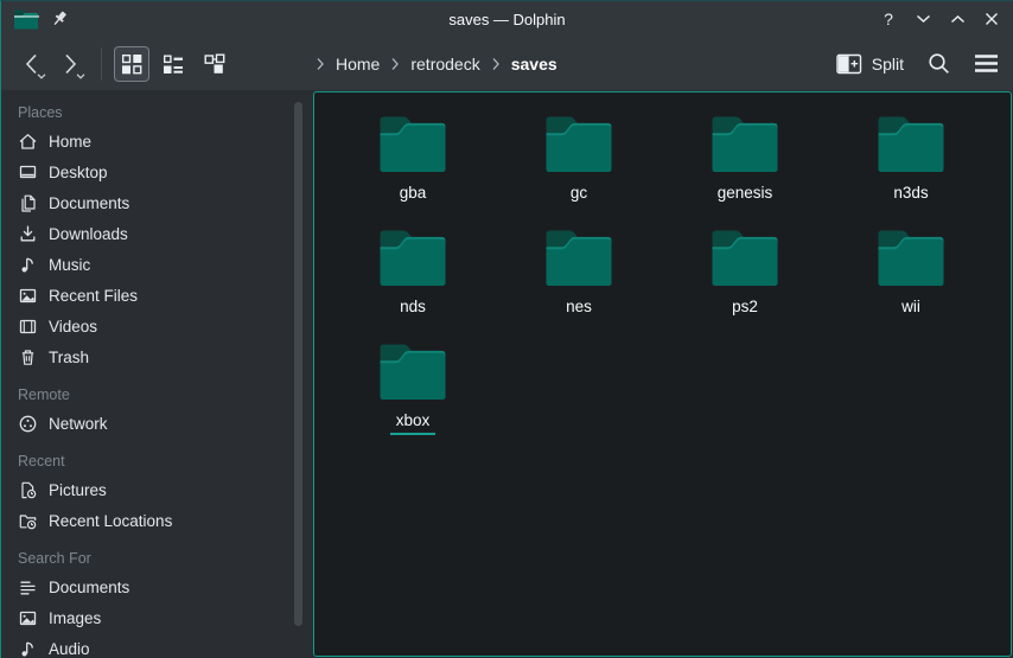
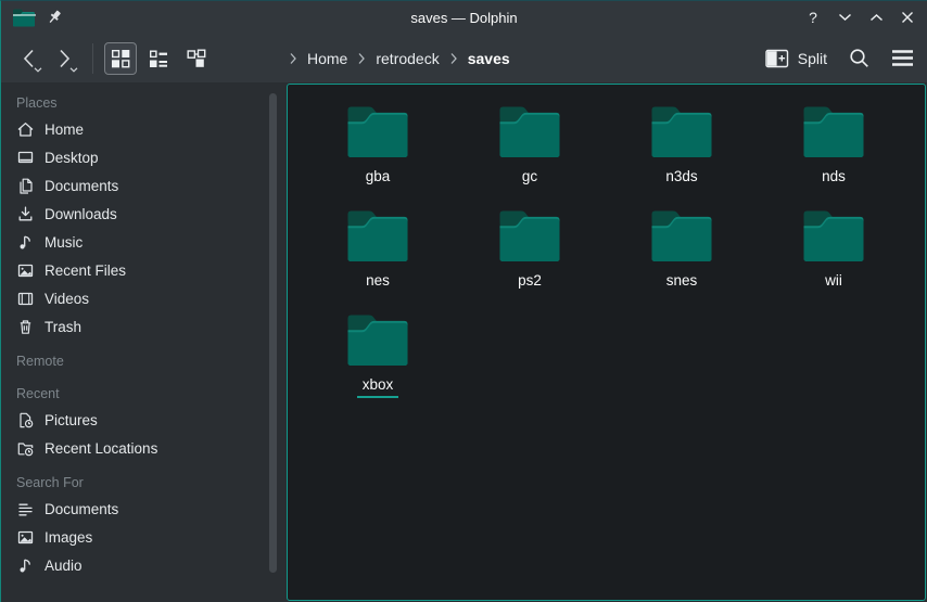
  saves — Dolphin
  ?
  Home
  retrodeck
  saves
  Split
  Places
  Home
  Desktop
  Documents
  Downloads
  Music
  Recent Files
  Videos
  Trash
  Remote
- Network
  Recent
  Pictures
  Recent Locations
  Search For
  Documents
  Images
  Audio
  gba
  gc
- genesis
  n3ds
  nds
  nes
  ps2
+ snes
  wii
  xbox
